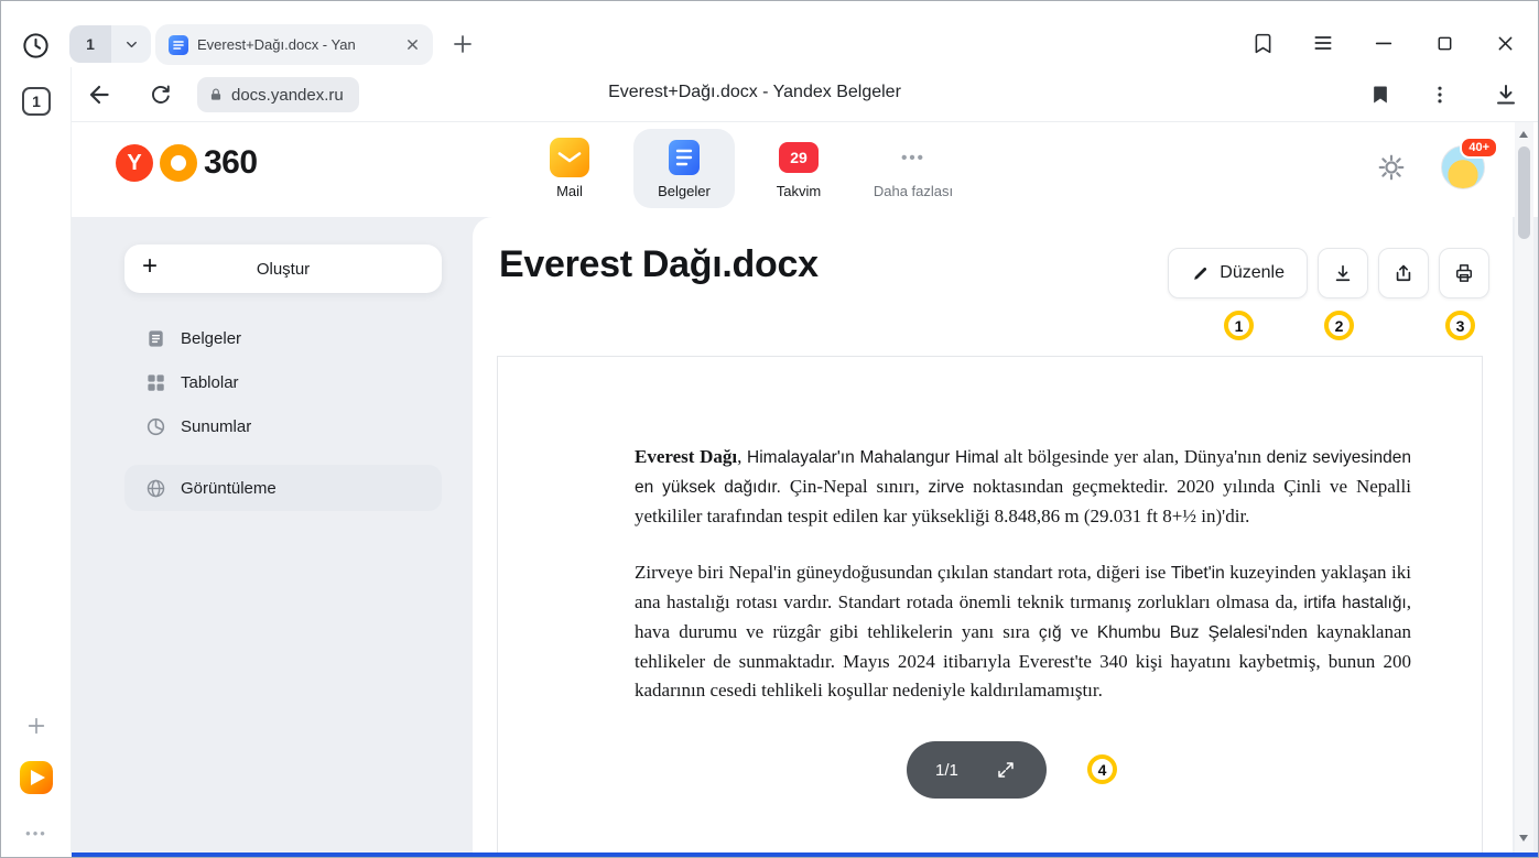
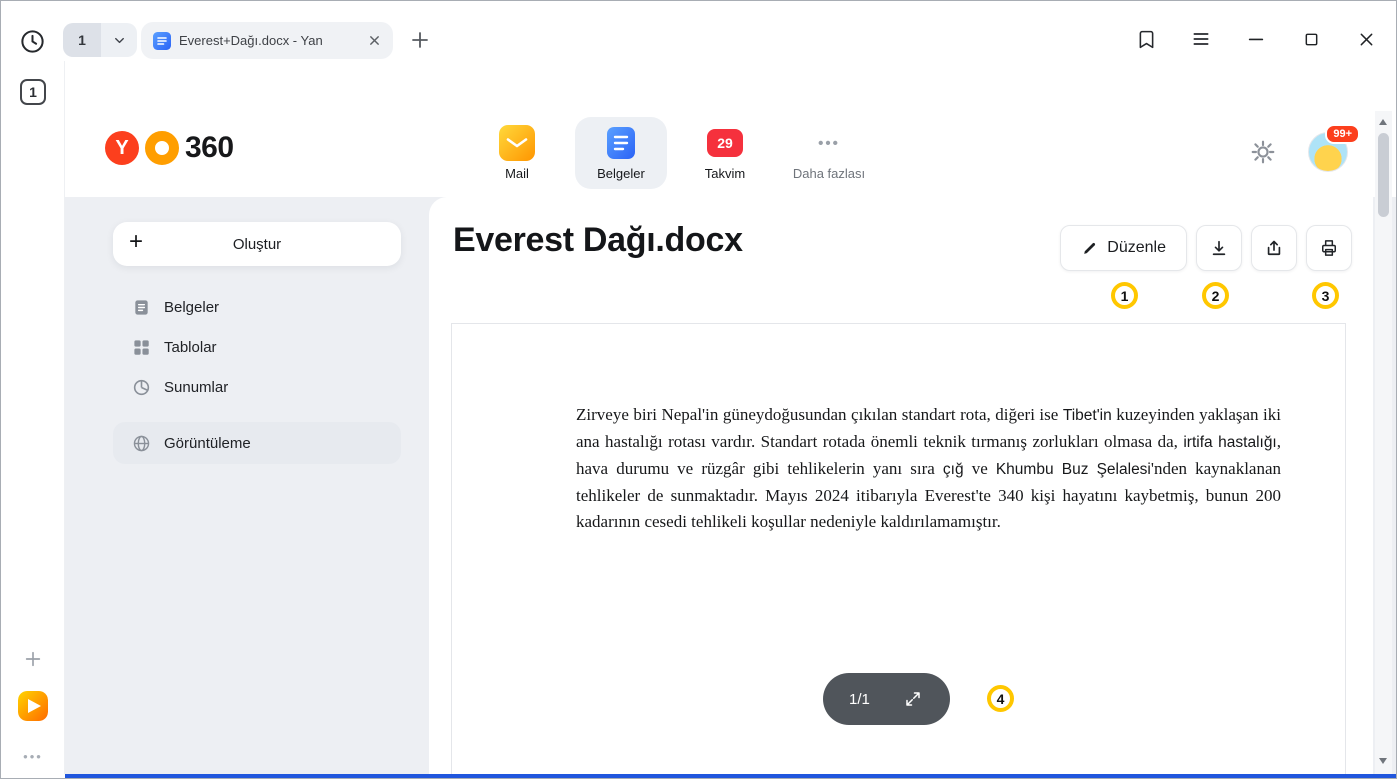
  1
  Everest+Dağı.docx - Yan
- docs.yandex.ru
- Everest+Dağı.docx - Yandex Belgeler
  1
  •••
  Y
  360
  Mail
  Belgeler
  29
  Takvim
  •••
  Daha fazlası
- 40+
+ 99+
  +
  Oluştur
  Belgeler
  Tablolar
  Sunumlar
  Görüntüleme
  Everest Dağı.docx
  Düzenle
  1
  2
  3
- Everest Dağı, Himalayalar'ın Mahalangur Himal alt bölgesinde yer alan, Dünya'nın deniz seviyesinden en yüksek dağıdır. Çin-Nepal sınırı, zirve noktasından geçmektedir. 2020 yılında Çinli ve Nepalli yetkililer tarafından tespit edilen kar yüksekliği 8.848,86 m (29.031 ft 8+½ in)'dir.
  Zirveye biri Nepal'in güneydoğusundan çıkılan standart rota, diğeri ise Tibet'in kuzeyinden yaklaşan iki ana hastalığı rotası vardır. Standart rotada önemli teknik tırmanış zorlukları olmasa da, irtifa hastalığı, hava durumu ve rüzgâr gibi tehlikelerin yanı sıra çığ ve Khumbu Buz Şelalesi'nden kaynaklanan tehlikeler de sunmaktadır. Mayıs 2024 itibarıyla Everest'te 340 kişi hayatını kaybetmiş, bunun 200 kadarının cesedi tehlikeli koşullar nedeniyle kaldırılamamıştır.
  1/1
  4
